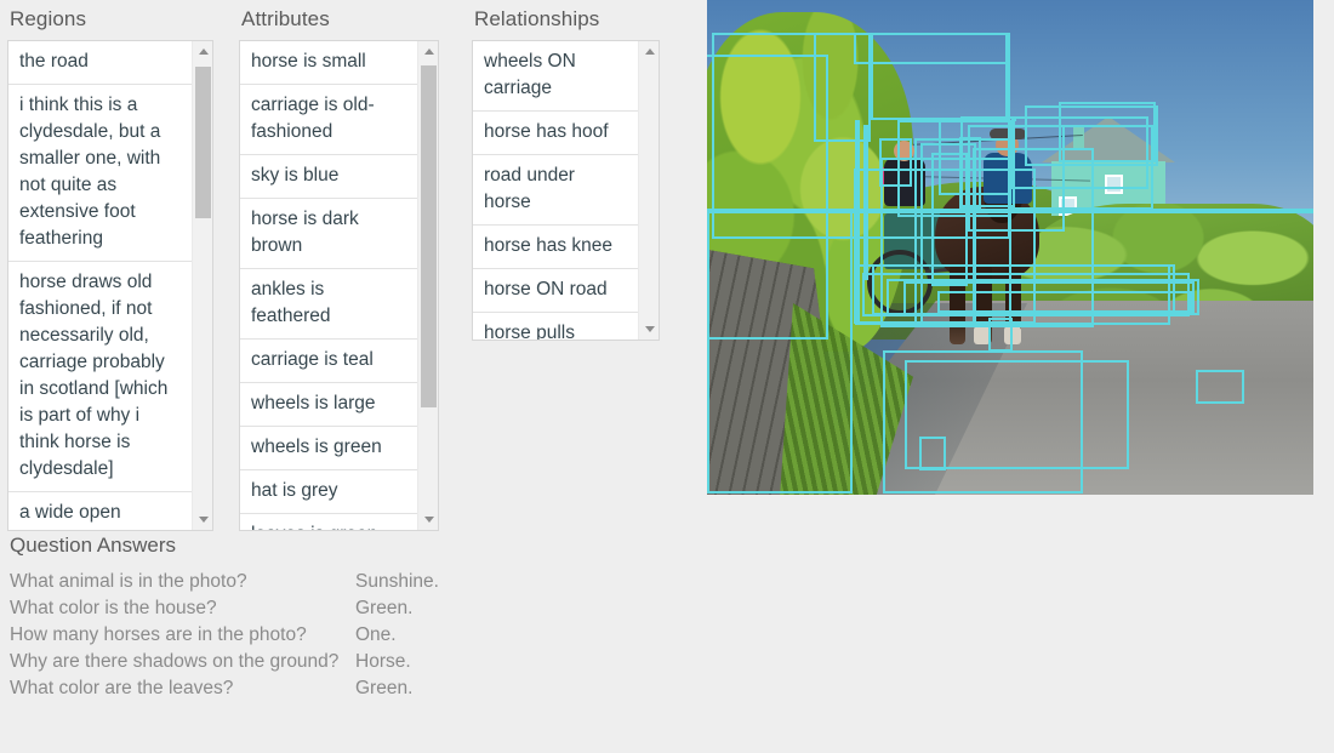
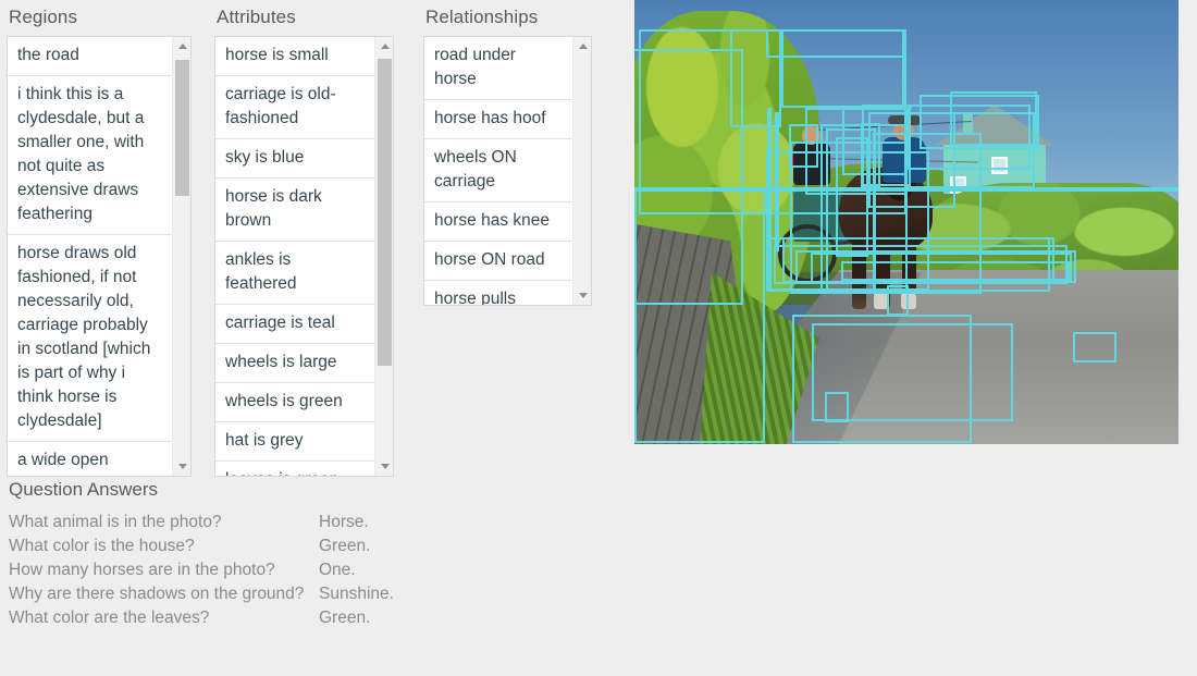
  Regions
  the road
- i think this is a clydesdale, but a smaller one, with not quite as extensive foot feathering
+ i think this is a clydesdale, but a smaller one, with not quite as extensive draws feathering
  horse draws old fashioned, if not necessarily old, carriage probably in scotland [which is part of why i think horse is clydesdale]
  Attributes
  horse is small
  carriage is old-fashioned
  sky is blue
  horse is dark brown
  ankles is feathered
  carriage is teal
  wheels is large
  wheels is green
  hat is grey
  Relationships
- wheels ON carriage
+ road under horse
  horse has hoof
- road under horse
+ wheels ON carriage
  horse has knee
  horse ON road
  Question Answers
  What animal is in the photo?
- Sunshine.
+ Horse.
  What color is the house?
  Green.
  How many horses are in the photo?
  One.
  Why are there shadows on the ground?
- Horse.
+ Sunshine.
  What color are the leaves?
  Green.
